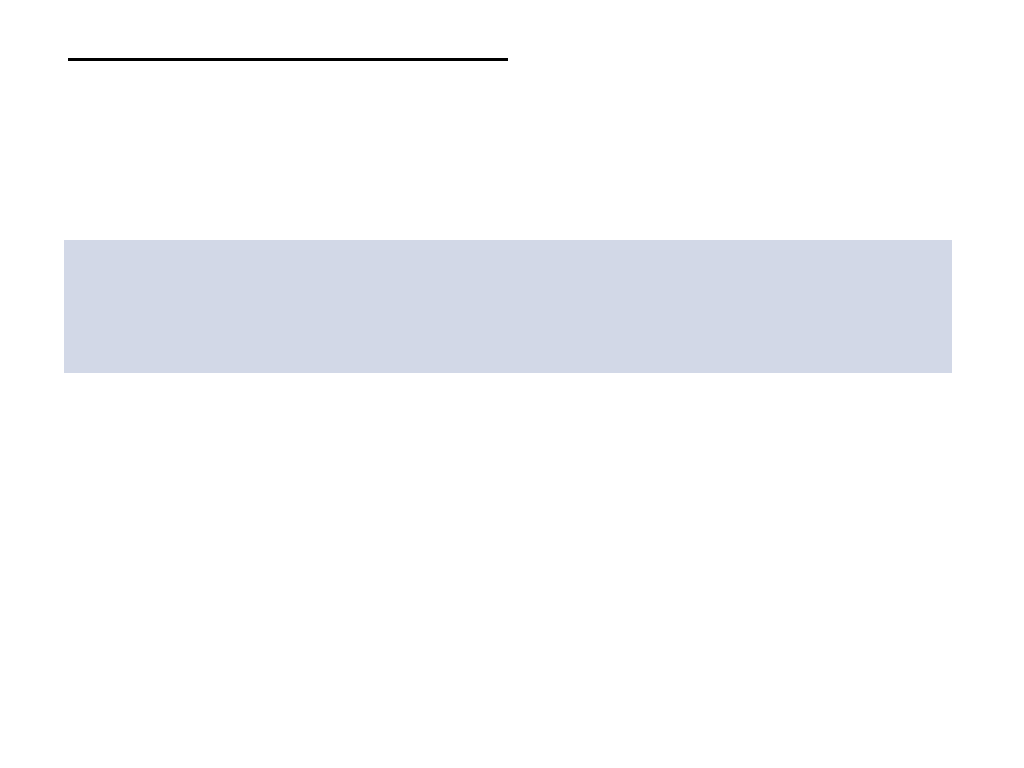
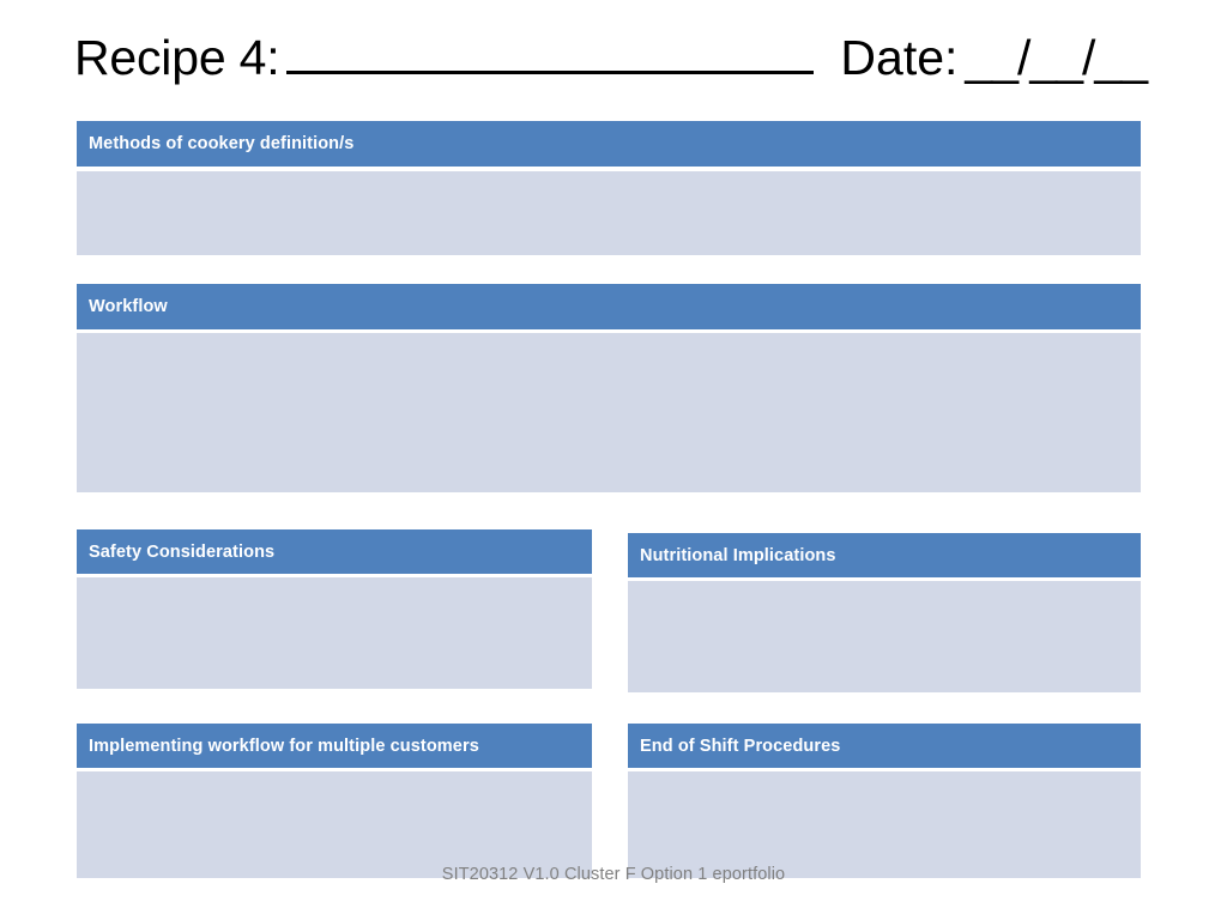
+ Recipe 4:
+ Date:
+ __/__/__
+ Methods of cookery definition/s
+ Workflow
+ Safety Considerations
+ Nutritional Implications
+ Implementing workflow for multiple customers
+ End of Shift Procedures
+ SIT20312 V1.0 Cluster F Option 1 eportfolio
